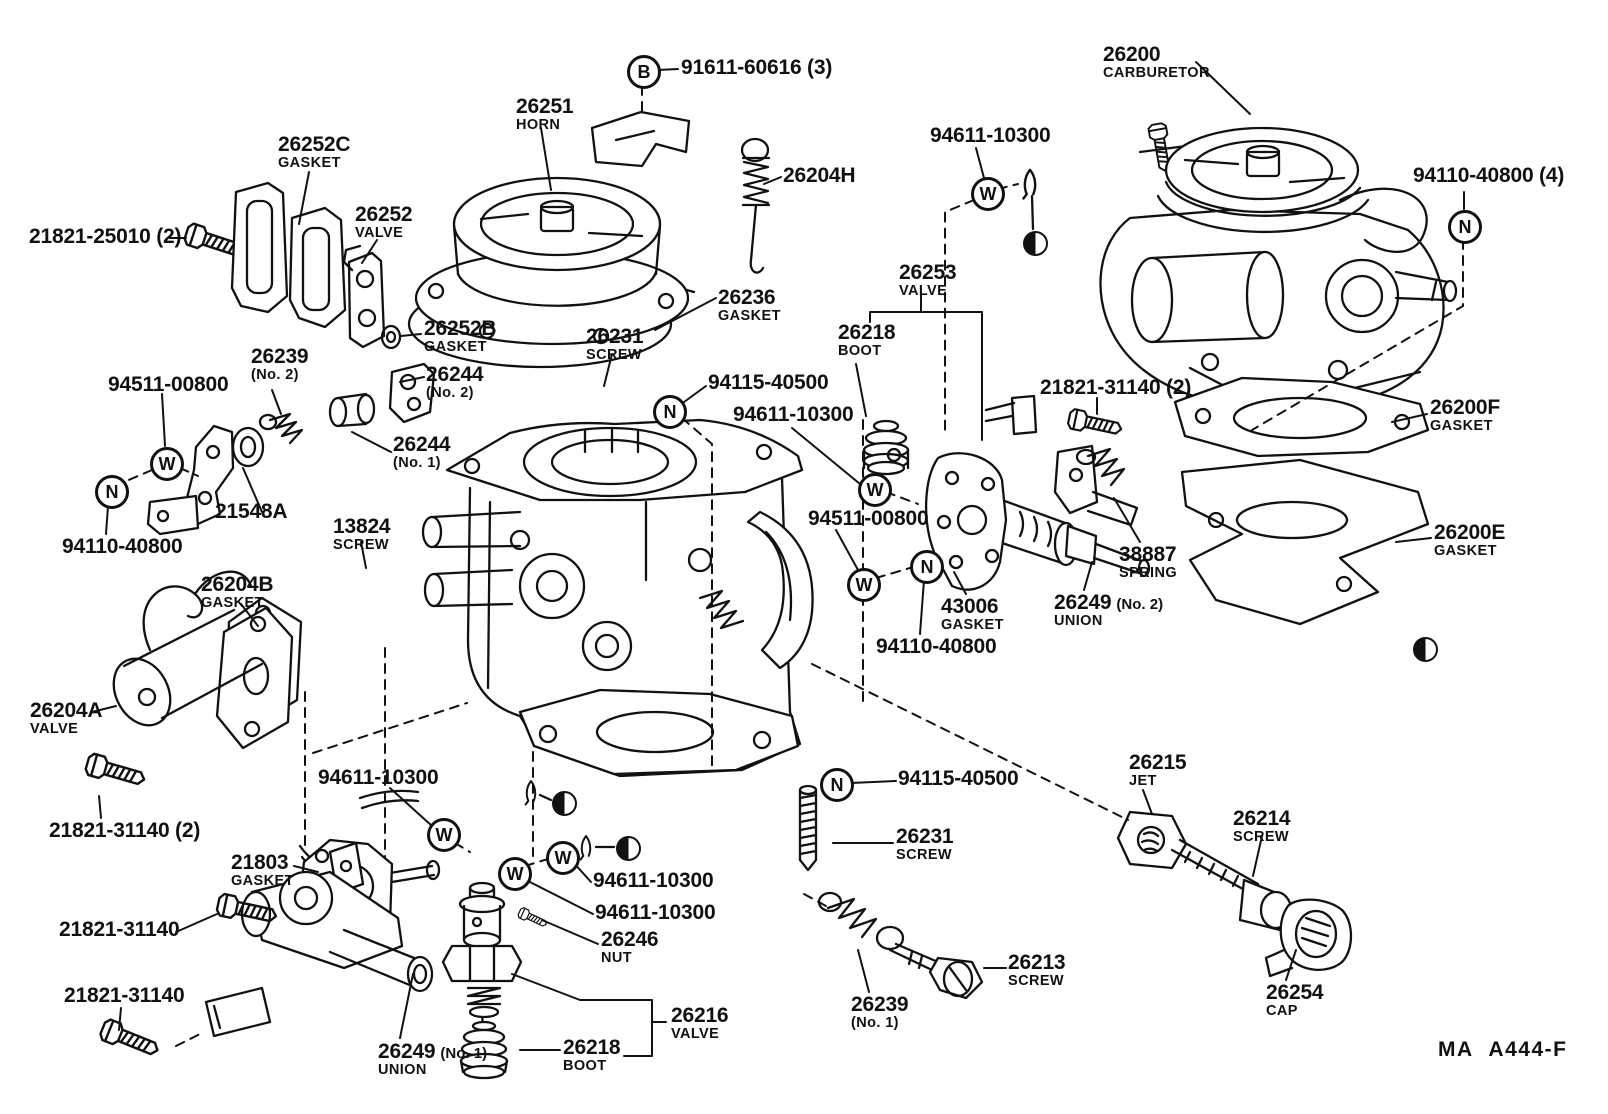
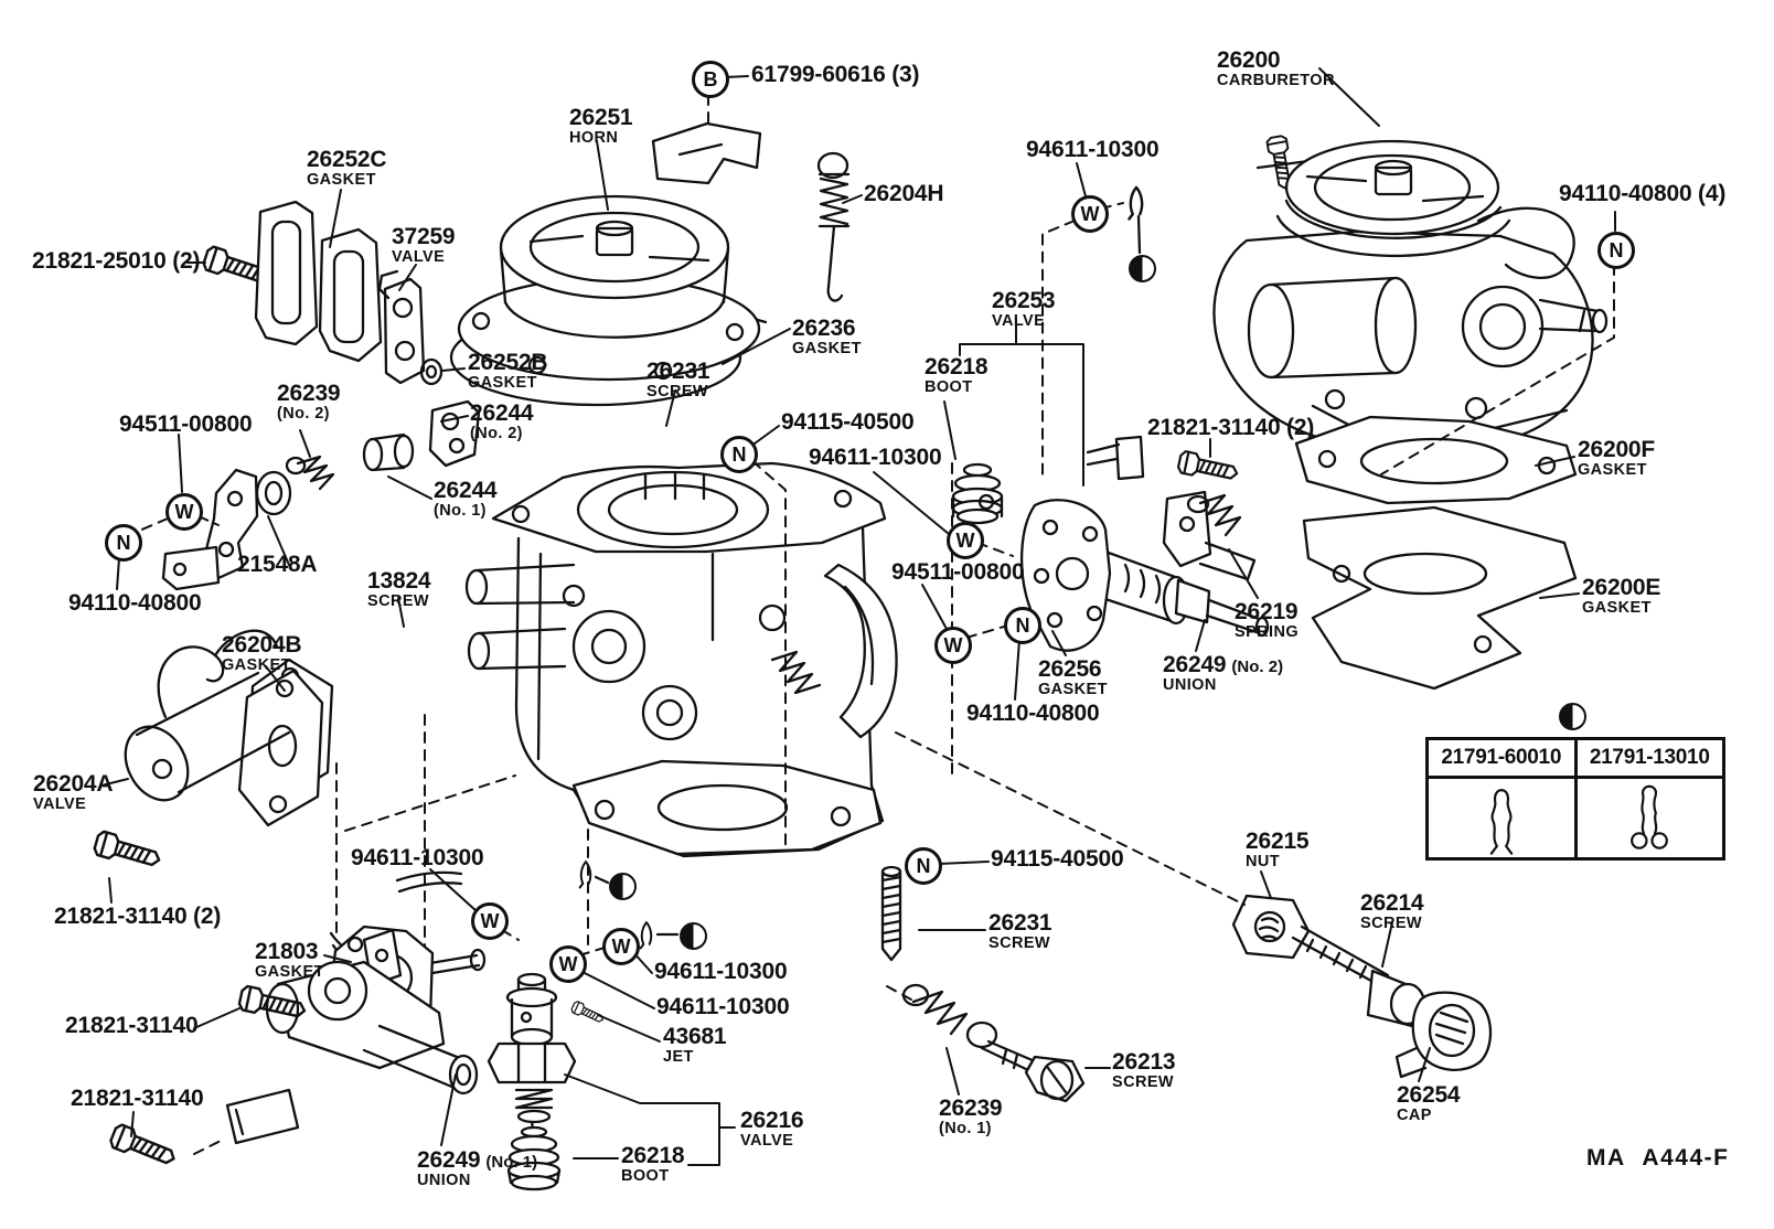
  26252C
  GASKET
  21821-25010 (2)
- 26252
+ 37259
  VALVE
  26252B
  GASKET
  26239
  (No. 2)
  94511-00800
  26244
  (No. 2)
  26244
  (No. 1)
  21548A
  94110-40800
  26204B
  GASKET
  13824
  SCREW
  26204A
  VALVE
  21821-31140 (2)
  26251
  HORN
- 91611-60616 (3)
+ 61799-60616 (3)
  26204H
  26236
  GASKET
  26231
  SCREW
  94115-40500
  94611-10300
  26218
  BOOT
  26253
  VALVE
  94611-10300
  21821-31140 (2)
  26200
  CARBURETOR
  94110-40800 (4)
  26200F
  GASKET
  26200E
  GASKET
- 38887
+ 26219
  SPRING
  26249 (No. 2)
  UNION
- 43006
+ 26256
  GASKET
  94511-00800
  94110-40800
  94115-40500
  26231
  SCREW
  26215
- JET
+ NUT
  26214
  SCREW
  26213
  SCREW
  26239
  (No. 1)
  26254
  CAP
  21803
  GASKET
  21821-31140
  21821-31140
  26249 (No. 1)
  UNION
  94611-10300
  94611-10300
  94611-10300
- 26246
+ 43681
- NUT
+ JET
  26216
  VALVE
  26218
  BOOT
  B
  N
  N
  N
  N
  N
  W
  W
  W
  W
  W
  W
  W
+ 21791-60010
+ 21791-13010
  MA A444-F
